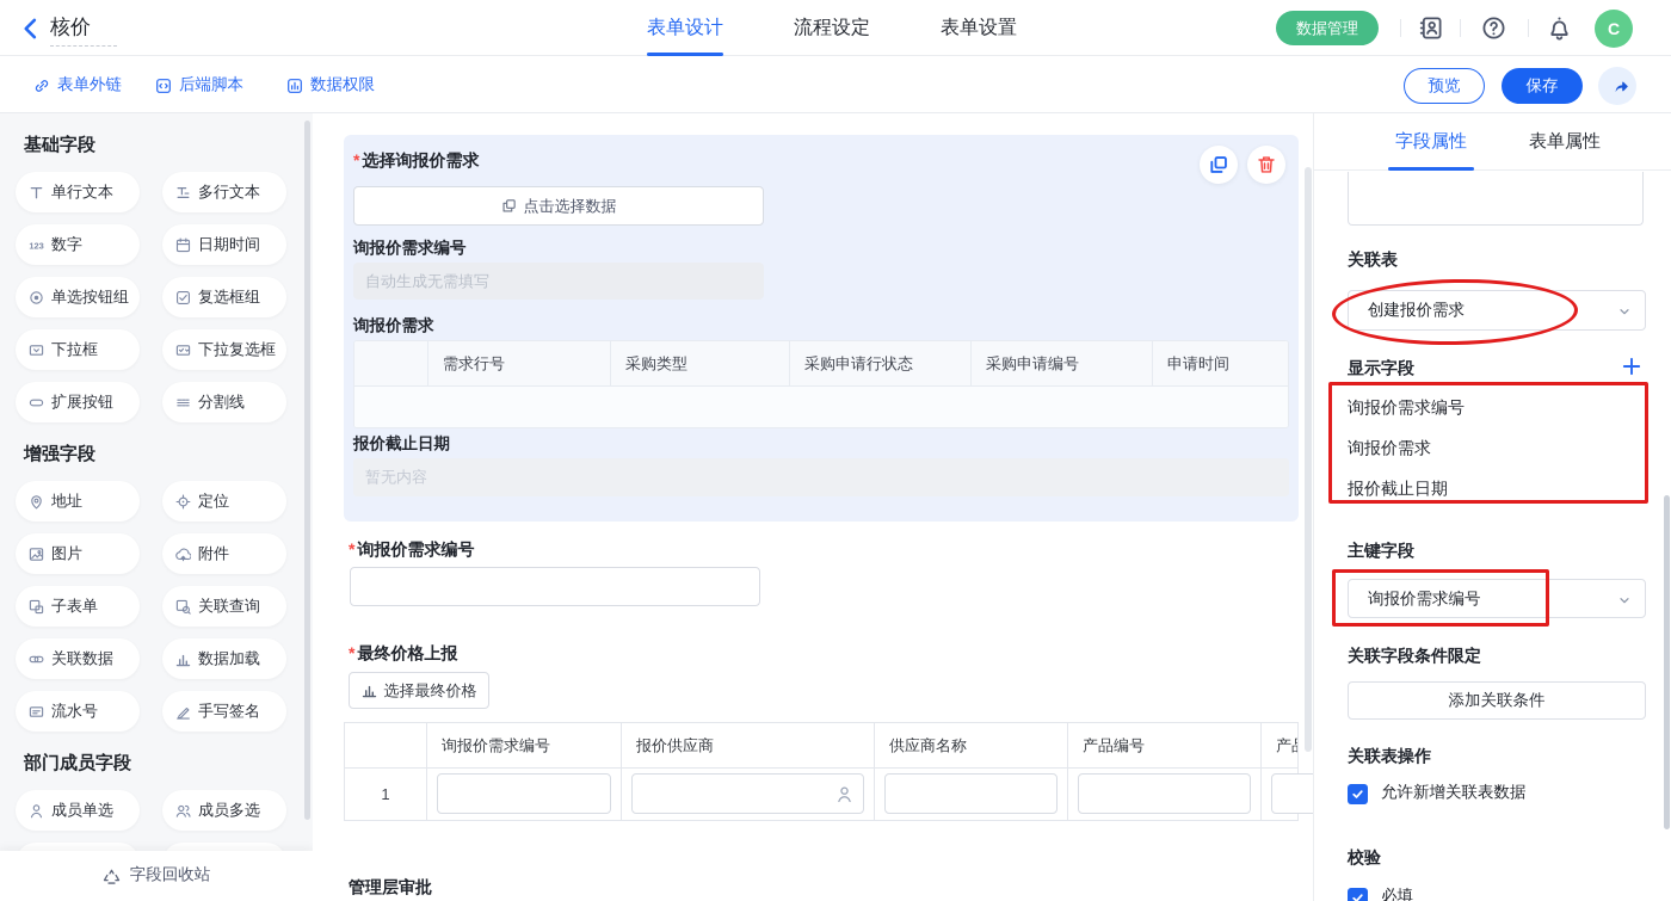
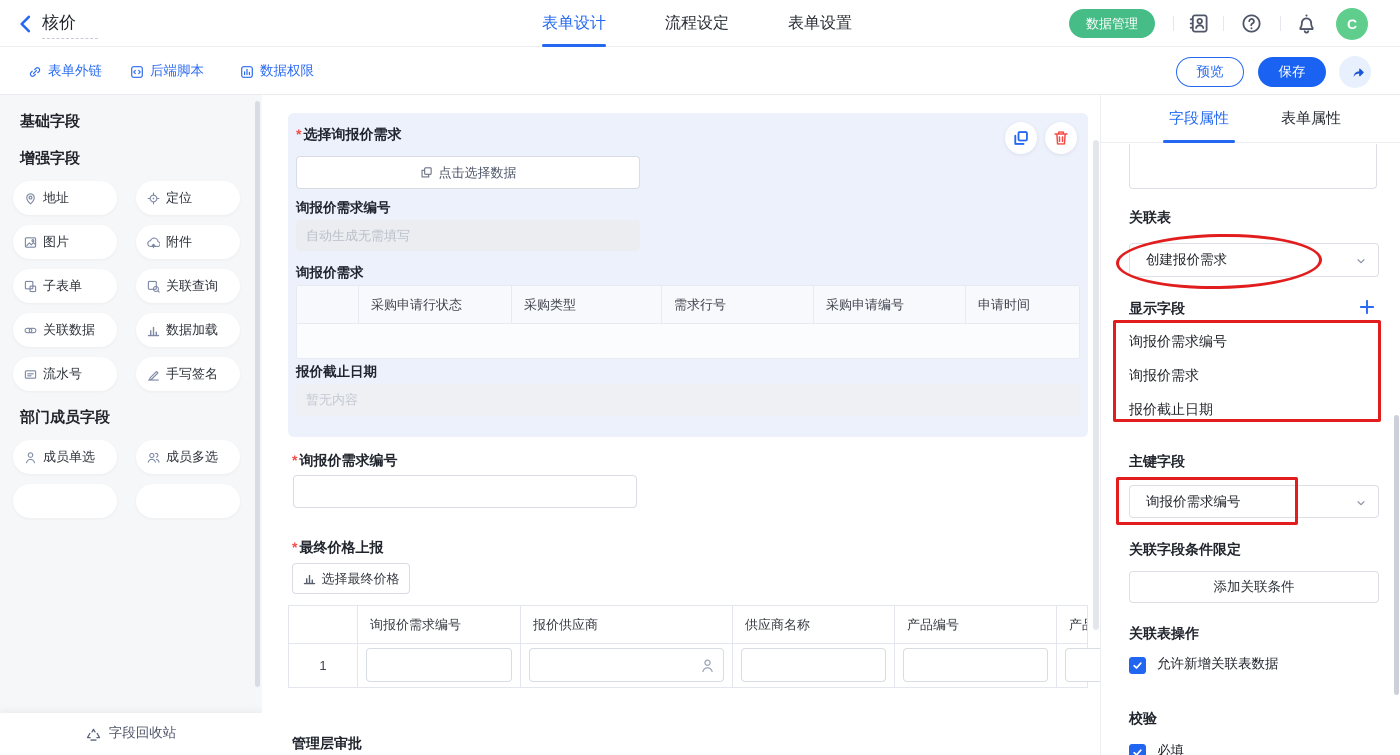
  核价
  表单设计
  流程设定
  表单设置
  数据管理
  C
  表单外链
  后端脚本
  数据权限
  预览
  保存
  基础字段
- 单行文本
- 多行文本
- 数字
- 日期时间
- 单选按钮组
- 复选框组
- 下拉框
- 下拉复选框
- 扩展按钮
- 分割线
  增强字段
  地址
  定位
  图片
  附件
  子表单
  关联查询
  关联数据
  数据加载
  流水号
  手写签名
  部门成员字段
  成员单选
  成员多选
  字段回收站
  * 选择询报价需求
  点击选择数据
  询报价需求编号
  自动生成无需填写
  询报价需求
- 需求行号
+ 采购申请行状态
  采购类型
- 采购申请行状态
+ 需求行号
  采购申请编号
  申请时间
  报价截止日期
  暂无内容
  * 询报价需求编号
  * 最终价格上报
  选择最终价格
  询报价需求编号
  报价供应商
  供应商名称
  产品编号
  1
  管理层审批
  字段属性
  表单属性
  关联表
  创建报价需求
  显示字段
  询报价需求编号
  询报价需求
  报价截止日期
  主键字段
  询报价需求编号
  关联字段条件限定
  添加关联条件
  关联表操作
  允许新增关联表数据
  校验
  必填
